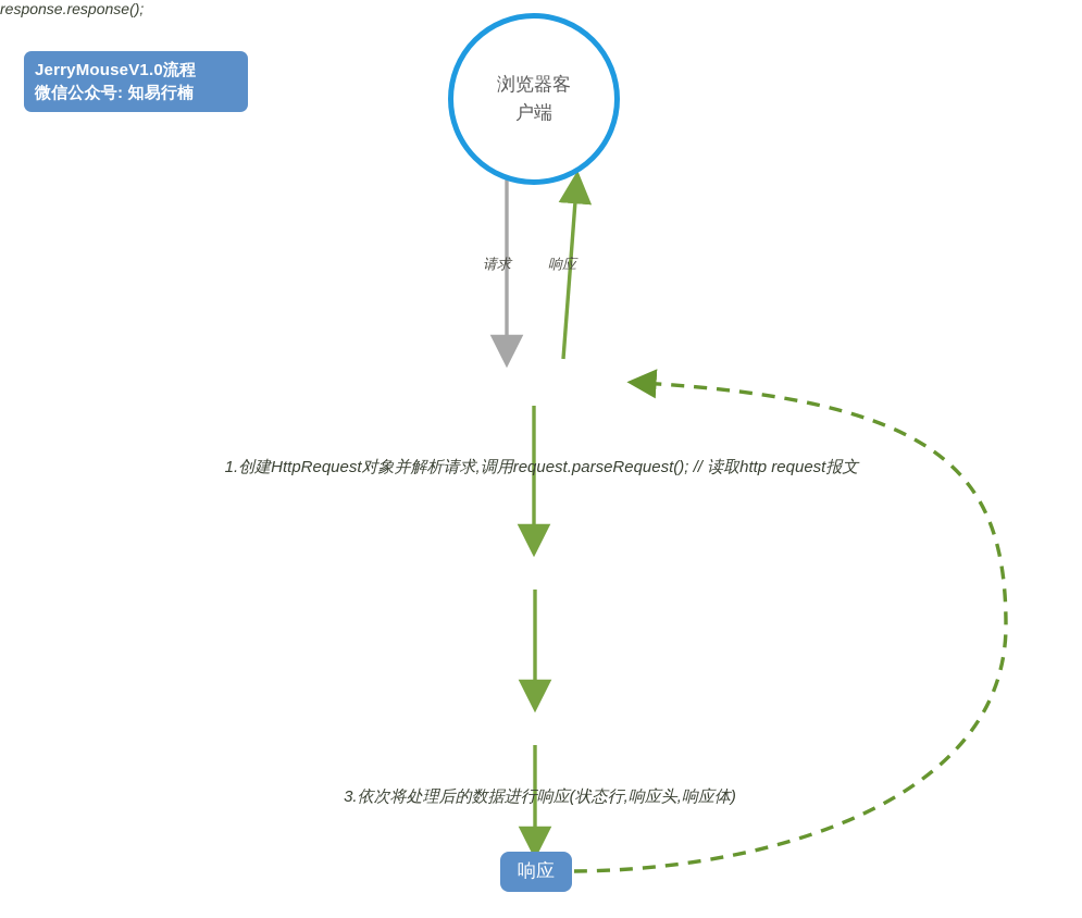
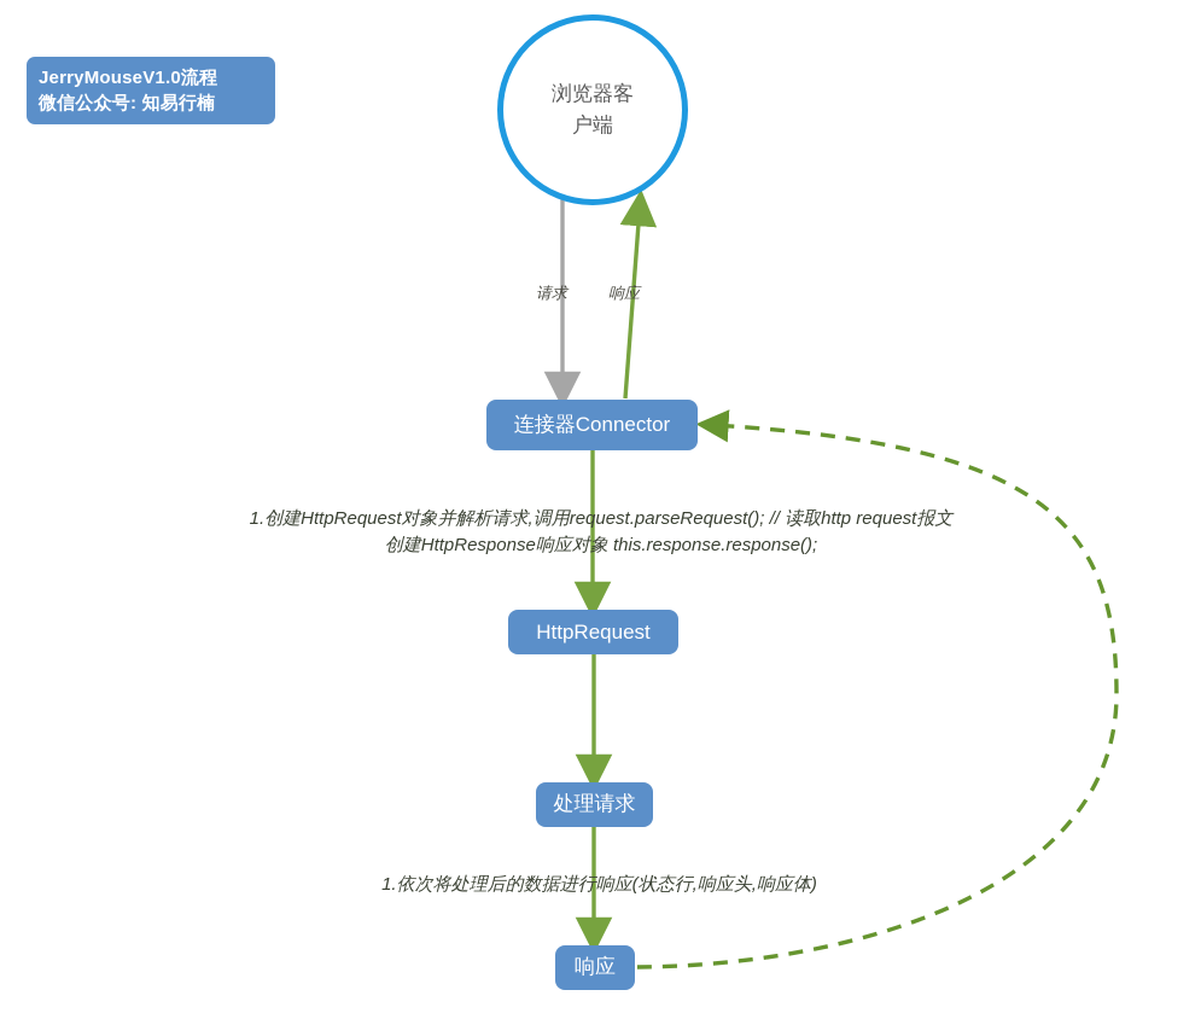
  JerryMouseV1.0流程
  微信公众号: 知易行楠
  浏览器客户端
+ 连接器Connector
+ HttpRequest
+ 处理请求
  响应
  请求
  响应
- response.response();
  1.创建HttpRequest对象并解析请求,调用request.parseRequest(); // 读取http request报文
+ 创建HttpResponse响应对象 this.response.response();
- 3.依次将处理后的数据进行响应(状态行,响应头,响应体)
+ 1.依次将处理后的数据进行响应(状态行,响应头,响应体)
